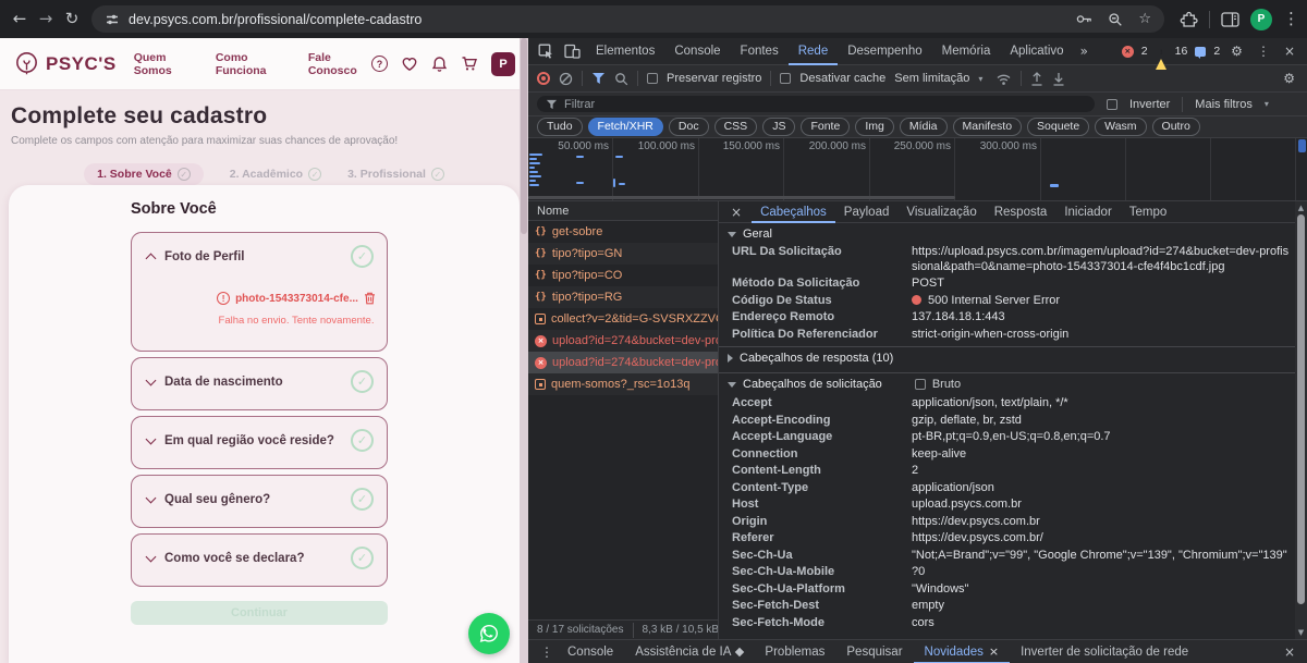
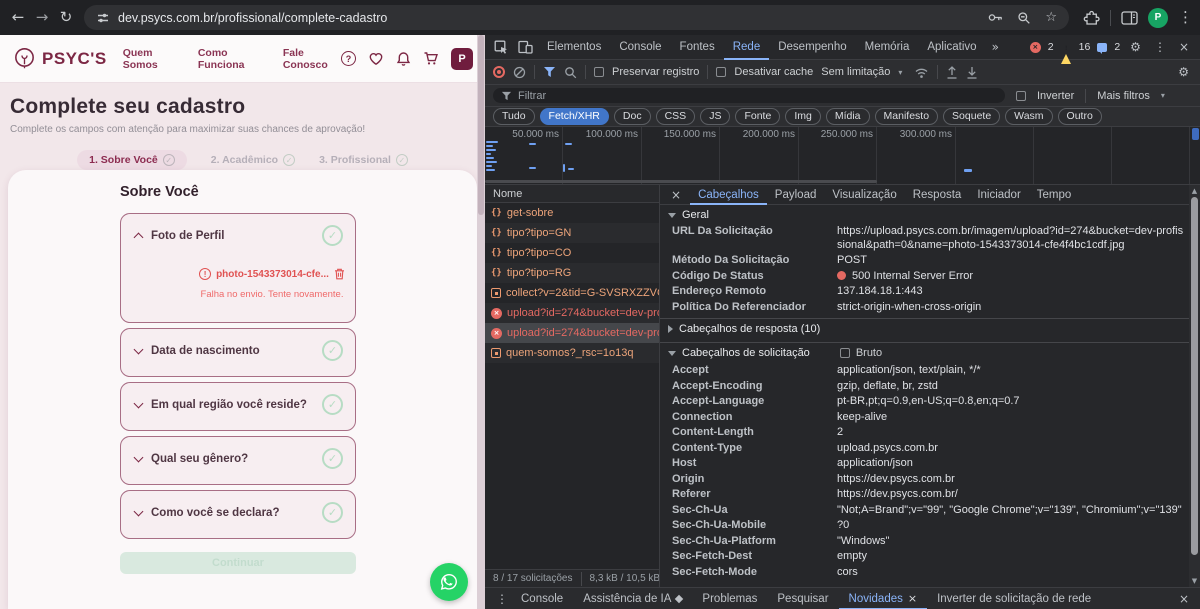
  ←
  →
  ↻
  dev.psycs.com.br/profissional/complete-cadastro
  ☆
  P
  ⋮
  PSYC'S
  Quem Somos
  Como Funciona
  Fale Conosco
  ?
  P
  Complete seu cadastro
  Complete os campos com atenção para maximizar suas chances de aprovação!
  1. Sobre Você
  ✓
  2. Acadêmico
  ✓
  3. Profissional
  ✓
  Sobre Você
  Foto de Perfil
  ✓
  !
  photo-1543373014-cfe...
  Falha no envio. Tente novamente.
  Data de nascimento
  ✓
  Em qual região você reside?
  ✓
  Qual seu gênero?
  ✓
  Como você se declara?
  ✓
  Elementos
  Console
  Fontes
  Rede
  Desempenho
  Memória
  Aplicativo
  »
  ×
  2
  16
  2
  ⚙
  ⋮
  ×
  Preservar registro
  Desativar cache
  Sem limitação
  ▾
  ⚙
  Filtrar
  Inverter
  Mais filtros
  ▾
  Tudo
  Fetch/XHR
  Doc
  CSS
  JS
  Fonte
  Img
  Mídia
  Manifesto
  Soquete
  Wasm
  Outro
  50.000 ms
  100.000 ms
  150.000 ms
  200.000 ms
  250.000 ms
  300.000 ms
  Nome
  {}
  get-sobre
  {}
  tipo?tipo=GN
  {}
  tipo?tipo=CO
  {}
  tipo?tipo=RG
  collect?v=2&tid=G-SVSRXZZV
  ×
  upload?id=274&bucket=dev-pr
  ×
  upload?id=274&bucket=dev-pr
  quem-somos?_rsc=1o13q
  8 / 17 solicitações
  8,3 kB / 10,5 kB
  ×
  Cabeçalhos
  Payload
  Visualização
  Resposta
  Iniciador
  Tempo
  Geral
  URL Da Solicitação
  https://upload.psycs.com.br/imagem/upload?id=274&bucket=dev-profissional&path=0&name=photo-1543373014-cfe4f4bc1cdf.jpg
  Método Da Solicitação
  POST
  Código De Status
  500 Internal Server Error
  Endereço Remoto
  137.184.18.1:443
  Política Do Referenciador
  strict-origin-when-cross-origin
  Cabeçalhos de resposta (10)
  Cabeçalhos de solicitação
  Bruto
  Accept
  application/json, text/plain, */*
  Accept-Encoding
  gzip, deflate, br, zstd
  Accept-Language
  pt-BR,pt;q=0.9,en-US;q=0.8,en;q=0.7
  Connection
  keep-alive
  Content-Length
  2
  Content-Type
- application/json
+ upload.psycs.com.br
  Host
- upload.psycs.com.br
+ application/json
  Origin
  https://dev.psycs.com.br
  Referer
  https://dev.psycs.com.br/
  Sec-Ch-Ua
  "Not;A=Brand";v="99", "Google Chrome";v="139", "Chromium";v="139"
  Sec-Ch-Ua-Mobile
  ?0
  Sec-Ch-Ua-Platform
  "Windows"
  Sec-Fetch-Dest
  empty
  Sec-Fetch-Mode
  cors
  ▲
  ▼
  ⋮
  Console
  Assistência de IA
  Problemas
  Pesquisar
  Novidades
  ×
  Inverter de solicitação de rede
  ×
